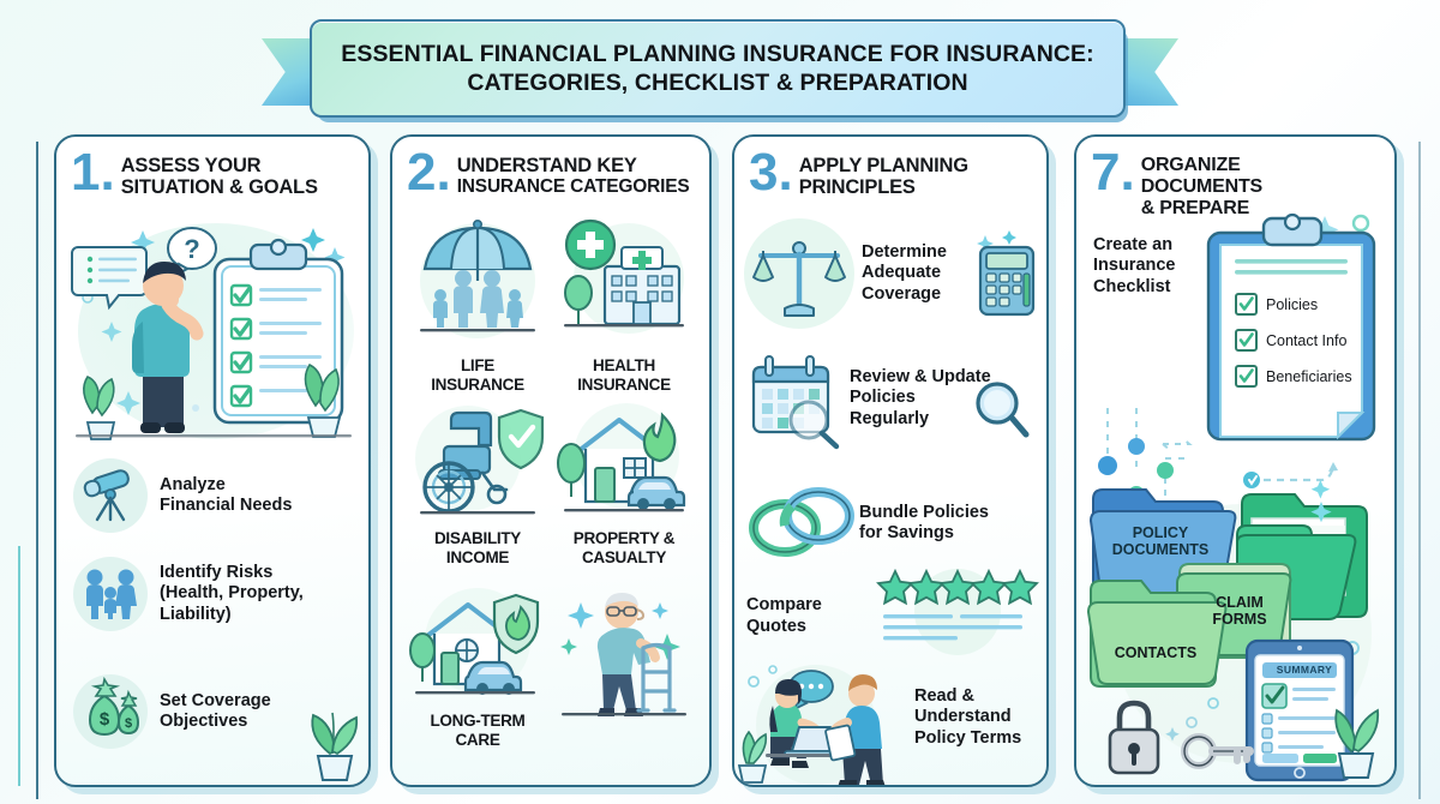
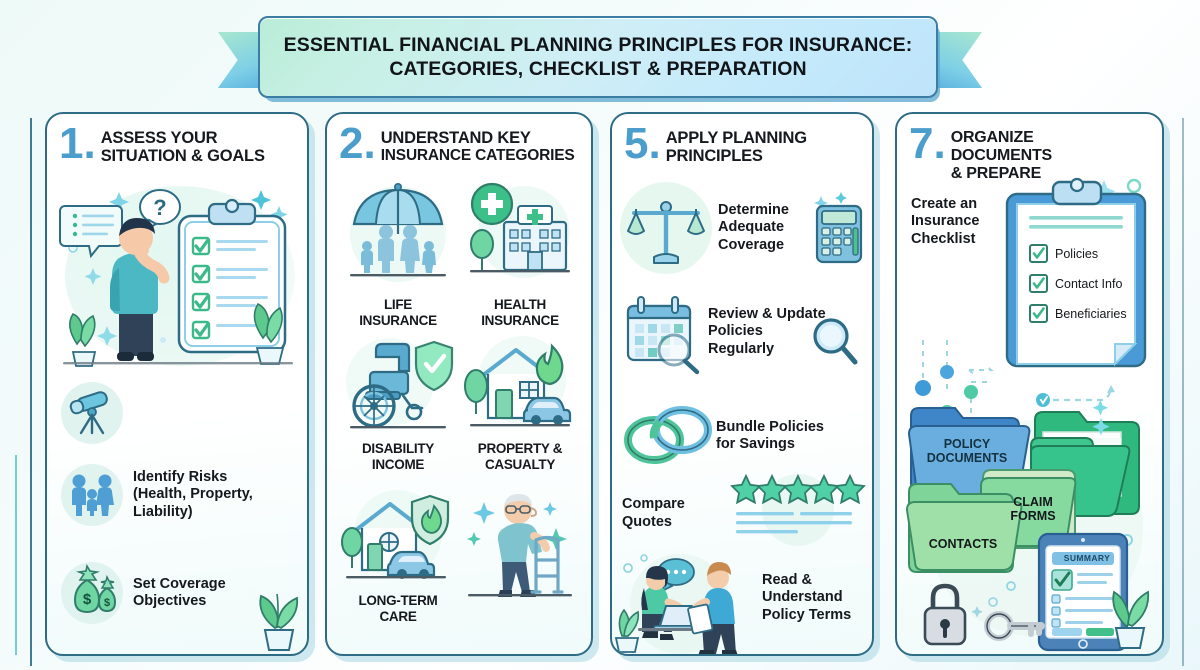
- ESSENTIAL FINANCIAL PLANNING INSURANCE FOR INSURANCE:
+ ESSENTIAL FINANCIAL PLANNING PRINCIPLES FOR INSURANCE:
  CATEGORIES, CHECKLIST & PREPARATION
  1.
  ASSESS YOUR
  SITUATION & GOALS
  ?
- Analyze
- Financial Needs
  Identify Risks
  (Health, Property,
  Liability)
  $
  $
  Set Coverage
  Objectives
  2.
  UNDERSTAND KEY
  INSURANCE CATEGORIES
  LIFE
  INSURANCE
  HEALTH
  INSURANCE
  DISABILITY
  INCOME
  PROPERTY &
  CASUALTY
  LONG-TERM
  CARE
- 3.
+ 5.
  APPLY PLANNING
  PRINCIPLES
  Determine
  Adequate
  Coverage
  Review & Update
  Policies
  Regularly
  Bundle Policies
  for Savings
  Compare
  Quotes
  Read &
  Understand
  Policy Terms
  7.
  ORGANIZE
  DOCUMENTS
  & PREPARE
  Create an
  Insurance
  Checklist
  Policies
  Contact Info
  Beneficiaries
  POLICY
  DOCUMENTS
  CLAIM
  FORMS
  CONTACTS
  SUMMARY
